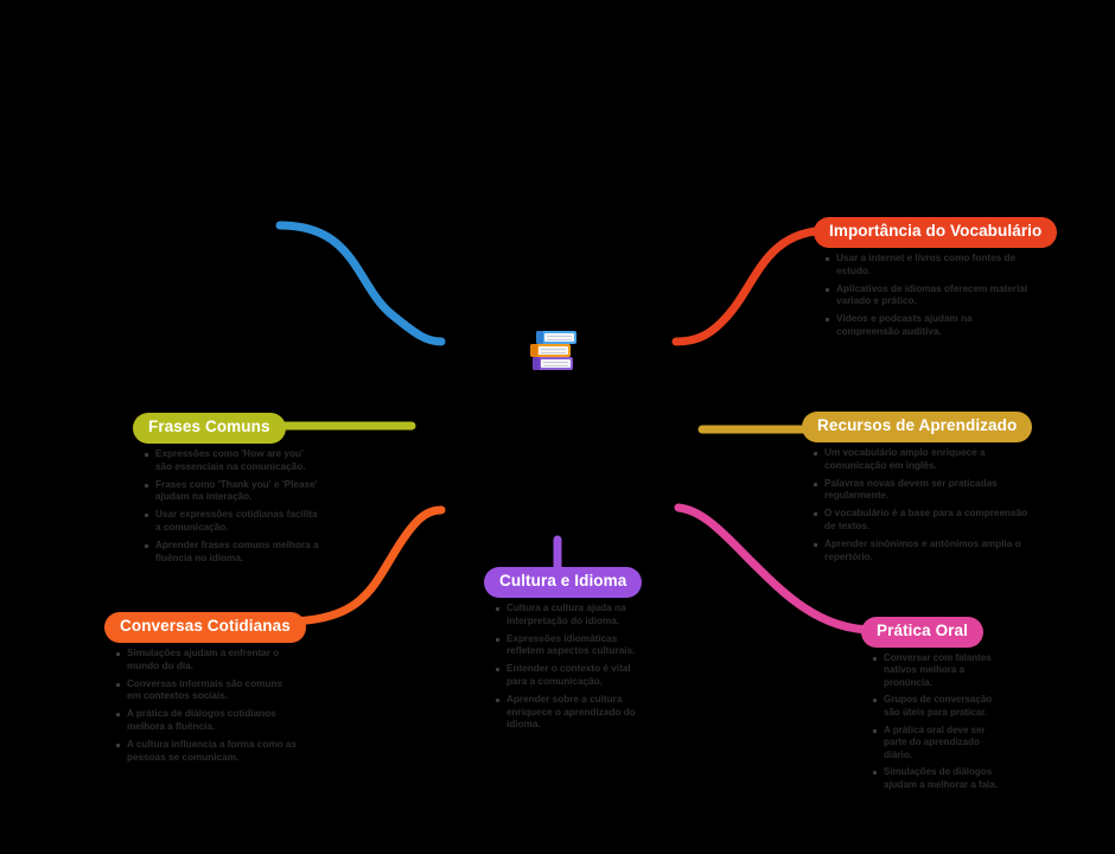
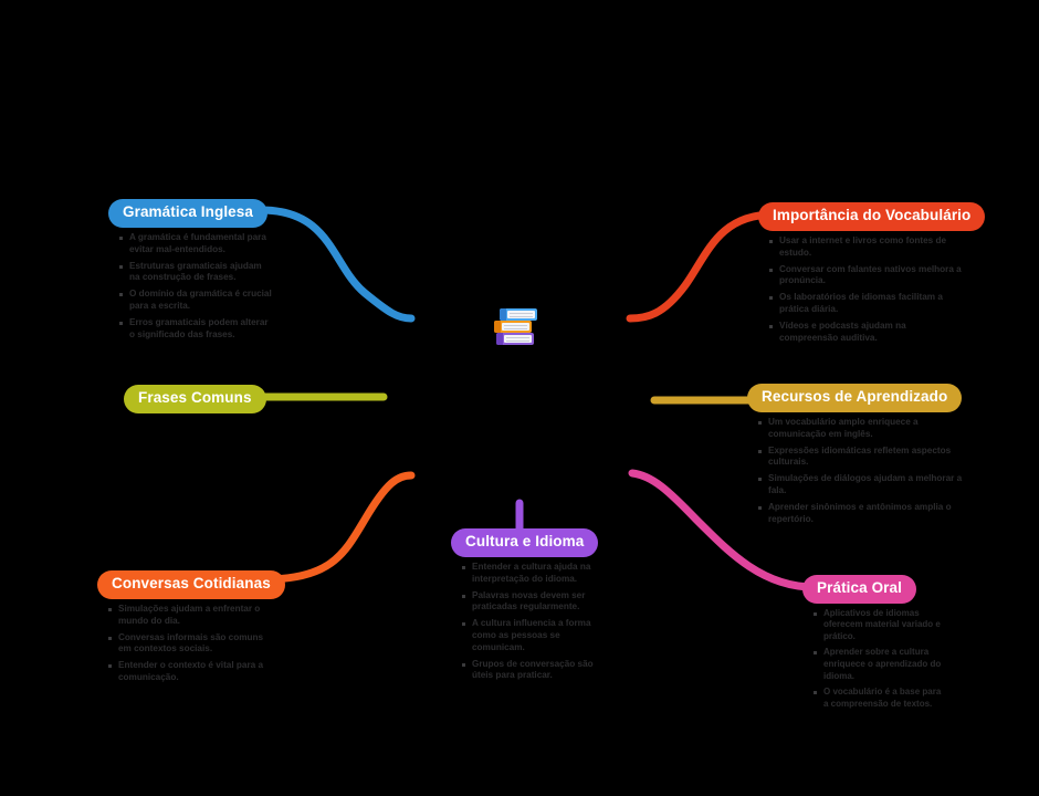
+ Gramática Inglesa
+ A gramática é fundamental para evitar mal-entendidos.
+ Estruturas gramaticais ajudam na construção de frases.
+ O domínio da gramática é crucial para a escrita.
+ Erros gramaticais podem alterar o significado das frases.
  Importância do Vocabulário
  Usar a internet e livros como fontes de estudo.
- Aplicativos de idiomas oferecem material variado e prático.
+ Conversar com falantes nativos melhora a pronúncia.
+ Os laboratórios de idiomas facilitam a prática diária.
  Vídeos e podcasts ajudam na compreensão auditiva.
  Frases Comuns
- Expressões como 'How are you' são essenciais na comunicação.
- Frases como 'Thank you' e 'Please' ajudam na interação.
- Usar expressões cotidianas facilita a comunicação.
- Aprender frases comuns melhora a fluência no idioma.
  Recursos de Aprendizado
  Um vocabulário amplo enriquece a comunicação em inglês.
- Palavras novas devem ser praticadas regularmente.
+ Expressões idiomáticas refletem aspectos culturais.
- O vocabulário é a base para a compreensão de textos.
+ Simulações de diálogos ajudam a melhorar a fala.
  Aprender sinônimos e antônimos amplia o repertório.
  Conversas Cotidianas
  Simulações ajudam a enfrentar o mundo do dia.
  Conversas informais são comuns em contextos sociais.
- A prática de diálogos cotidianos melhora a fluência.
- A cultura influencia a forma como as pessoas se comunicam.
+ Entender o contexto é vital para a comunicação.
  Cultura e Idioma
- Cultura a cultura ajuda na interpretação do idioma.
+ Entender a cultura ajuda na interpretação do idioma.
- Expressões idiomáticas refletem aspectos culturais.
+ Palavras novas devem ser praticadas regularmente.
- Entender o contexto é vital para a comunicação.
+ A cultura influencia a forma como as pessoas se comunicam.
- Aprender sobre a cultura enriquece o aprendizado do idioma.
+ Grupos de conversação são úteis para praticar.
  Prática Oral
- Conversar com falantes nativos melhora a pronúncia.
+ Aplicativos de idiomas oferecem material variado e prático.
- Grupos de conversação são úteis para praticar.
+ Aprender sobre a cultura enriquece o aprendizado do idioma.
- A prática oral deve ser parte do aprendizado diário.
- Simulações de diálogos ajudam a melhorar a fala.
+ O vocabulário é a base para a compreensão de textos.
